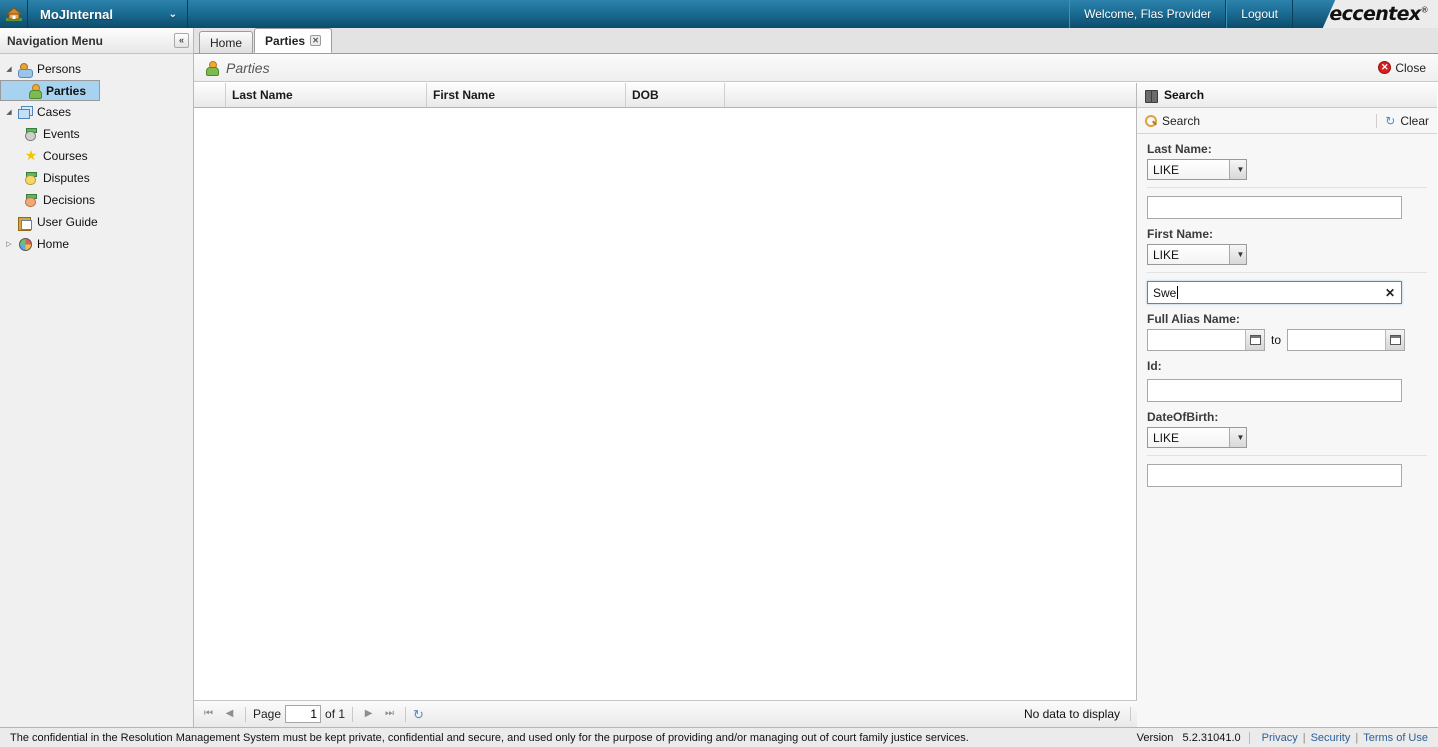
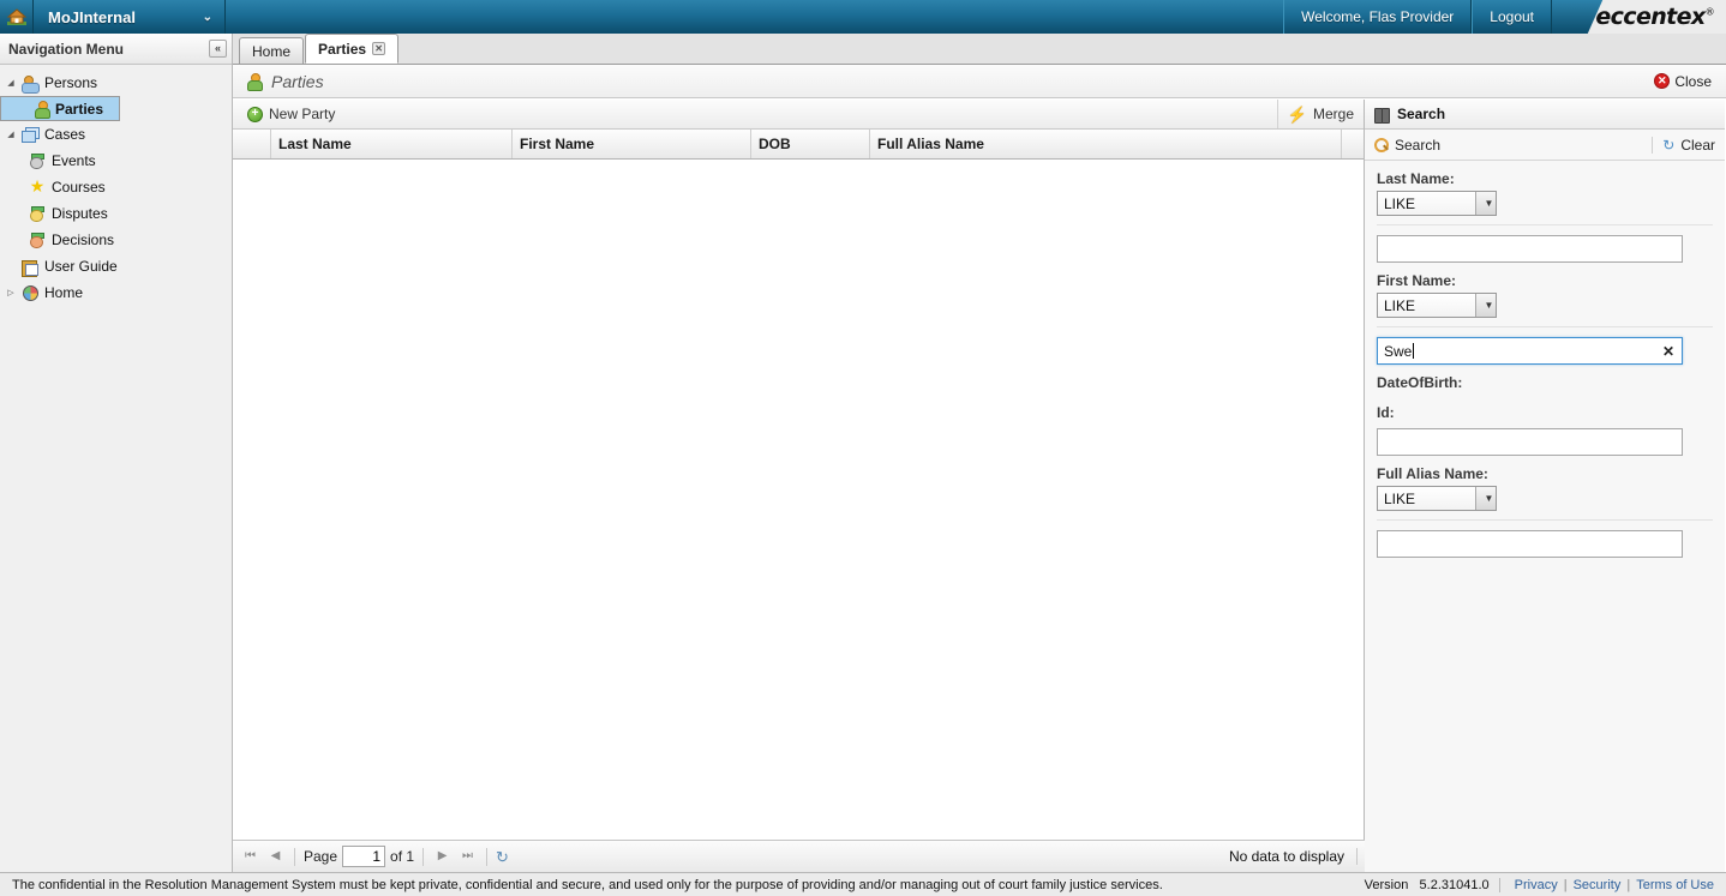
  MoJInternal
  ⌄
  Welcome, Flas Provider
  Logout
  eccentex®
  Navigation Menu
  «
  Persons
  Parties
  Cases
  Events
  ★
  Courses
  Disputes
  Decisions
  User Guide
  Home
  Home
  Parties
  ✕
  Parties
  ✕
  Close
+ +
+ New Party
+ ⚡
+ Merge
  Last Name
  First Name
  DOB
+ Full Alias Name
  ⏮
  ◀
  Page
  1
  of 1
  ▶
  ⏭
  ↻
  No data to display
  Search
  Search
  ↻
  Clear
  Last Name:
  LIKE
  ▼
  First Name:
  LIKE
  ▼
  Swe
  ✕
- Full Alias Name:
+ DateOfBirth:
- to
  Id:
- DateOfBirth:
+ Full Alias Name:
  LIKE
  ▼
  The confidential in the Resolution Management System must be kept private, confidential and secure, and used only for the purpose of providing and/or managing out of court family justice services.
  Version 5.2.31041.0
  Privacy
  |
  Security
  |
  Terms of Use
